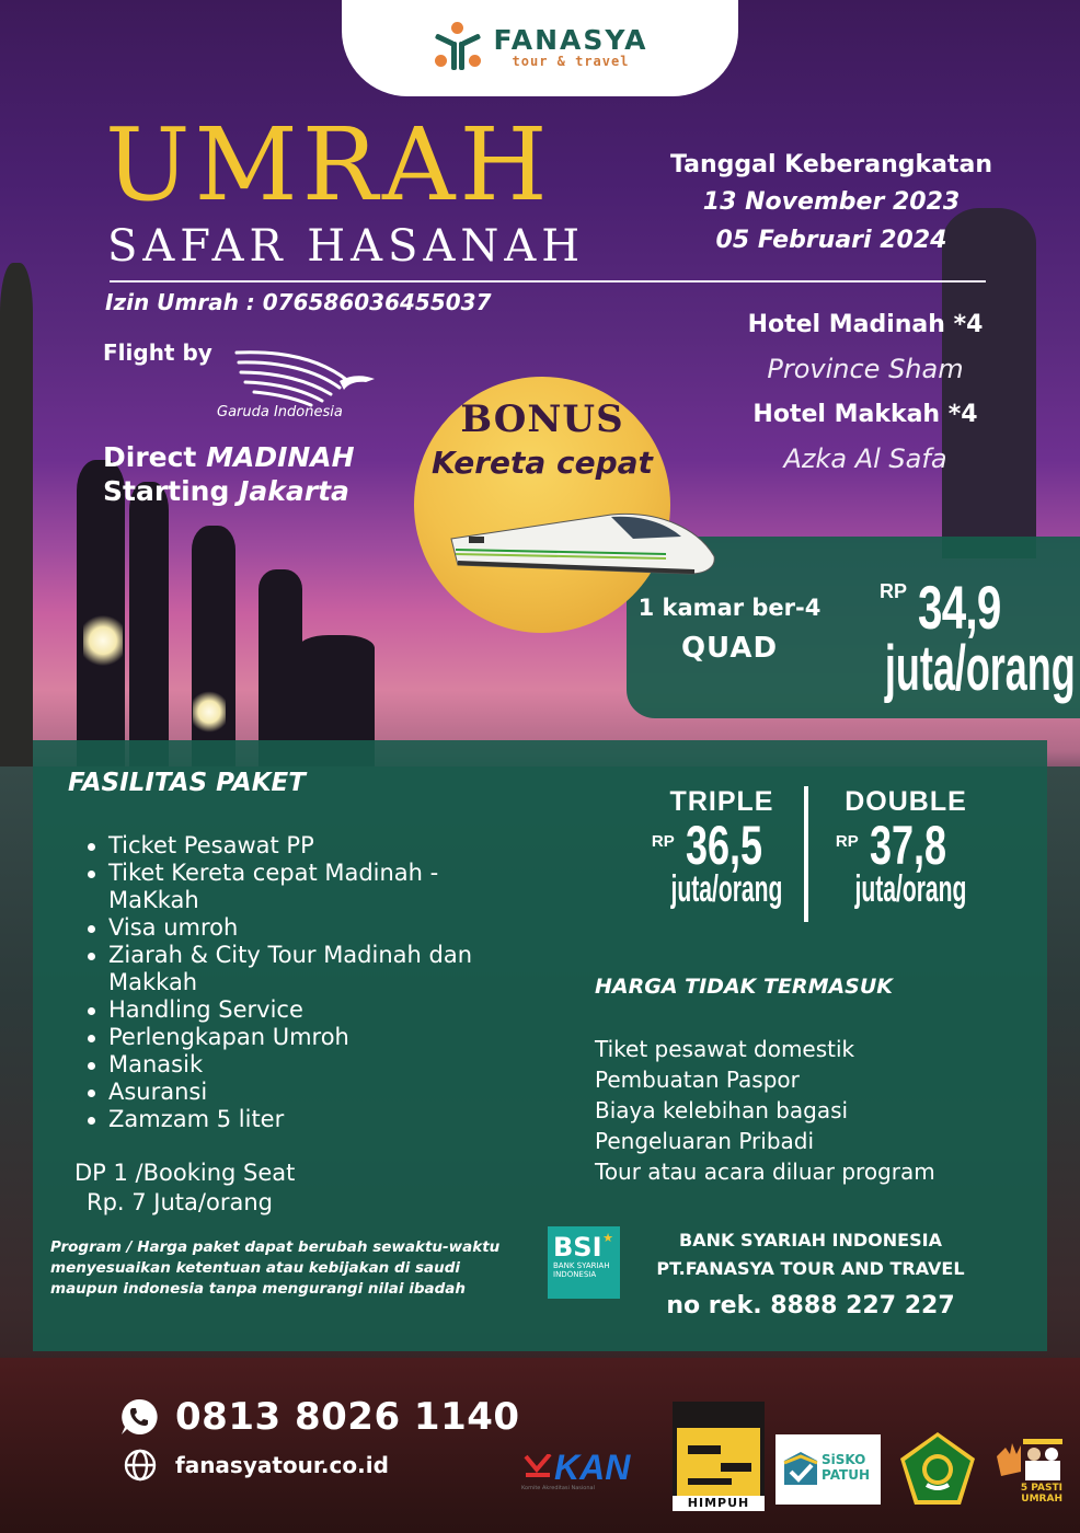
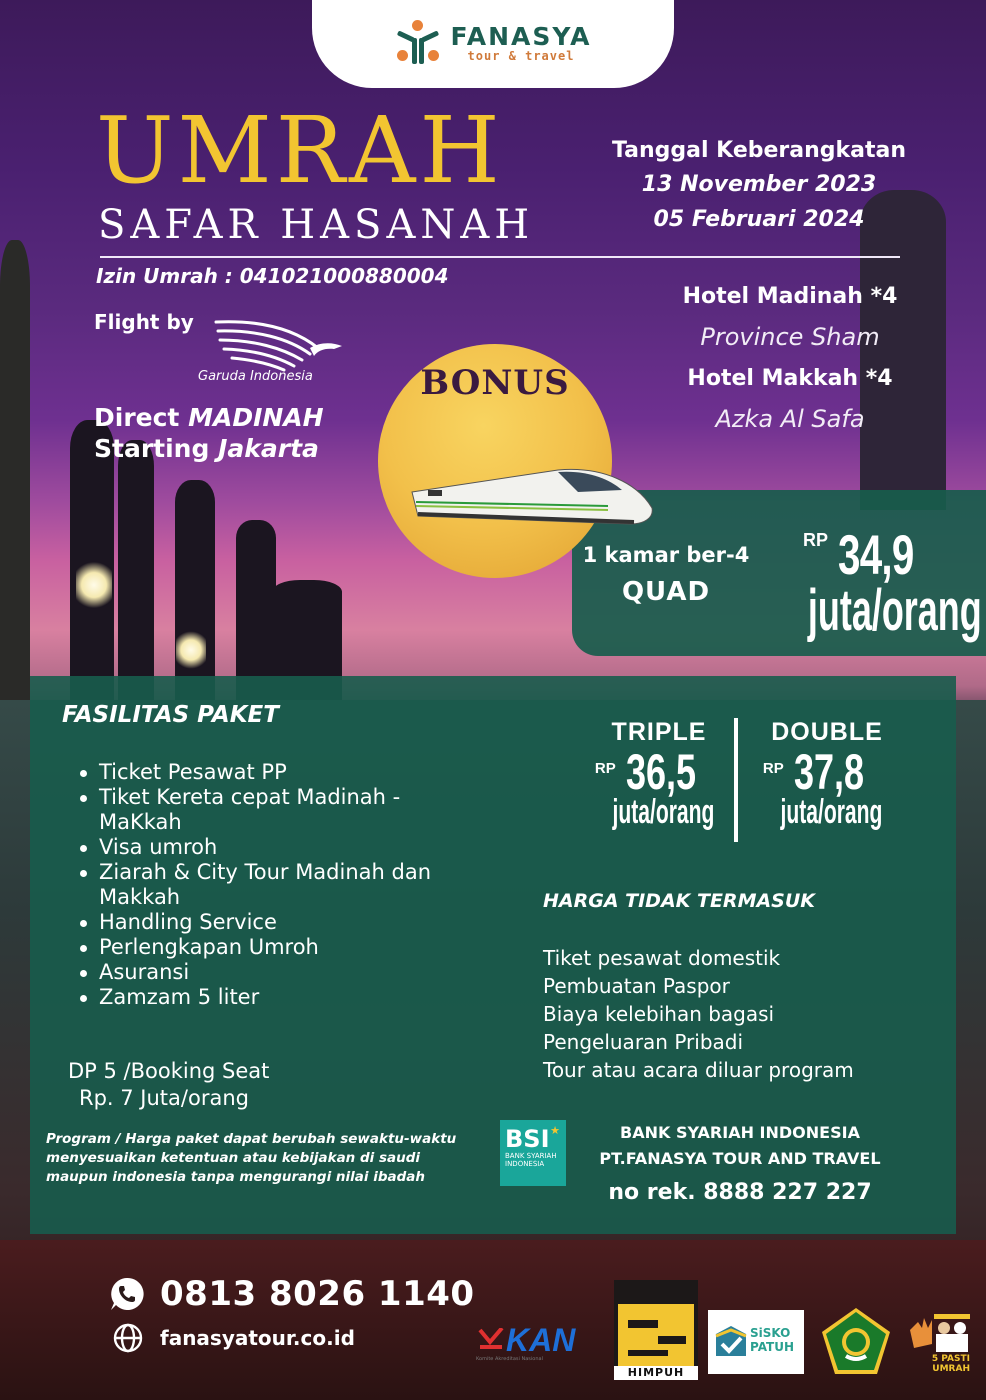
  FANASYA
  tour & travel
  UMRAH
  SAFAR HASANAH
- Izin Umrah : 076586036455037
+ Izin Umrah : 041021000880004
  Tanggal Keberangkatan
  13 November 2023
  05 Februari 2024
  Hotel Madinah *4
  Province Sham
  Hotel Makkah *4
  Azka Al Safa
  Flight by
  Garuda Indonesia
  Direct MADINAH
  Starting Jakarta
  BONUS
- Kereta cepat
  1 kamar ber-4
  QUAD
  RP34,9
  juta/orang
  FASILITAS PAKET
  Ticket Pesawat PP
  Tiket Kereta cepat Madinah - MaKkah
  Visa umroh
  Ziarah & City Tour Madinah dan Makkah
  Handling Service
  Perlengkapan Umroh
- Manasik
  Asuransi
  Zamzam 5 liter
- DP 1 /Booking Seat
+ DP 5 /Booking Seat
  Rp. 7 Juta/orang
  Program / Harga paket dapat berubah sewaktu-waktu menyesuaikan ketentuan atau kebijakan di saudi maupun indonesia tanpa mengurangi nilai ibadah
  TRIPLE
  RP 36,5
  juta/orang
  DOUBLE
  RP 37,8
  juta/orang
  HARGA TIDAK TERMASUK
  Tiket pesawat domestik
  Pembuatan Paspor
  Biaya kelebihan bagasi
  Pengeluaran Pribadi
  Tour atau acara diluar program
  ★
  BSI
  BANK SYARIAH INDONESIA
  BANK SYARIAH INDONESIA
  PT.FANASYA TOUR AND TRAVEL
  no rek. 8888 227 227
  0813 8026 1140
  fanasyatour.co.id
  KAN
  HIMPUH
  SiSKO
  PATUH
  5 PASTI
  UMRAH
